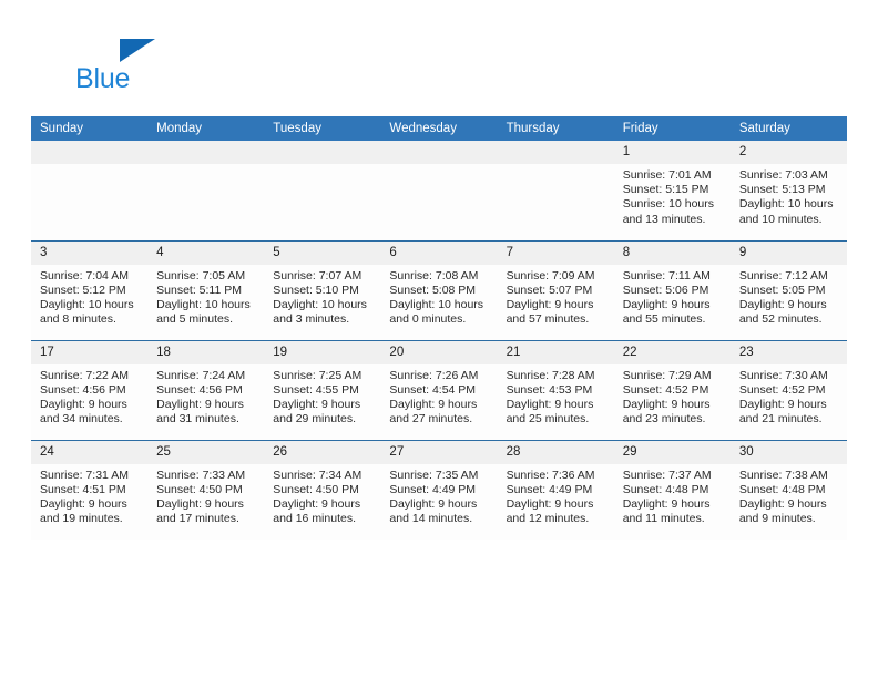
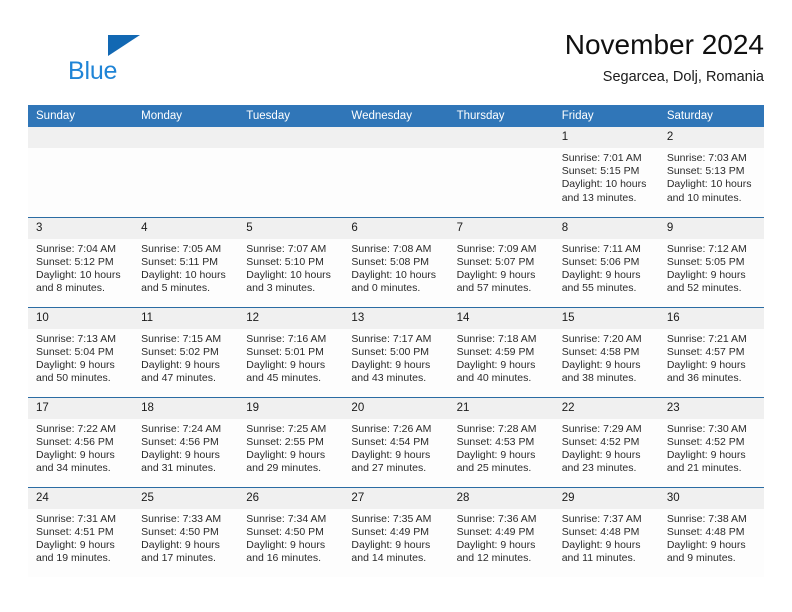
  Blue
+ November 2024
+ Segarcea, Dolj, Romania
  Sunday	Monday	Tuesday	Wednesday	Thursday	Friday	Saturday
- 					1Sunrise: 7:01 AMSunset: 5:15 PMSunrise: 10 hours and 13 minutes.	2Sunrise: 7:03 AMSunset: 5:13 PMDaylight: 10 hours and 10 minutes.
+ 					1Sunrise: 7:01 AMSunset: 5:15 PMDaylight: 10 hours and 13 minutes.	2Sunrise: 7:03 AMSunset: 5:13 PMDaylight: 10 hours and 10 minutes.
  3Sunrise: 7:04 AMSunset: 5:12 PMDaylight: 10 hours and 8 minutes.	4Sunrise: 7:05 AMSunset: 5:11 PMDaylight: 10 hours and 5 minutes.	5Sunrise: 7:07 AMSunset: 5:10 PMDaylight: 10 hours and 3 minutes.	6Sunrise: 7:08 AMSunset: 5:08 PMDaylight: 10 hours and 0 minutes.	7Sunrise: 7:09 AMSunset: 5:07 PMDaylight: 9 hours and 57 minutes.	8Sunrise: 7:11 AMSunset: 5:06 PMDaylight: 9 hours and 55 minutes.	9Sunrise: 7:12 AMSunset: 5:05 PMDaylight: 9 hours and 52 minutes.
+ 10Sunrise: 7:13 AMSunset: 5:04 PMDaylight: 9 hours and 50 minutes.	11Sunrise: 7:15 AMSunset: 5:02 PMDaylight: 9 hours and 47 minutes.	12Sunrise: 7:16 AMSunset: 5:01 PMDaylight: 9 hours and 45 minutes.	13Sunrise: 7:17 AMSunset: 5:00 PMDaylight: 9 hours and 43 minutes.	14Sunrise: 7:18 AMSunset: 4:59 PMDaylight: 9 hours and 40 minutes.	15Sunrise: 7:20 AMSunset: 4:58 PMDaylight: 9 hours and 38 minutes.	16Sunrise: 7:21 AMSunset: 4:57 PMDaylight: 9 hours and 36 minutes.
- 17Sunrise: 7:22 AMSunset: 4:56 PMDaylight: 9 hours and 34 minutes.	18Sunrise: 7:24 AMSunset: 4:56 PMDaylight: 9 hours and 31 minutes.	19Sunrise: 7:25 AMSunset: 4:55 PMDaylight: 9 hours and 29 minutes.	20Sunrise: 7:26 AMSunset: 4:54 PMDaylight: 9 hours and 27 minutes.	21Sunrise: 7:28 AMSunset: 4:53 PMDaylight: 9 hours and 25 minutes.	22Sunrise: 7:29 AMSunset: 4:52 PMDaylight: 9 hours and 23 minutes.	23Sunrise: 7:30 AMSunset: 4:52 PMDaylight: 9 hours and 21 minutes.
+ 17Sunrise: 7:22 AMSunset: 4:56 PMDaylight: 9 hours and 34 minutes.	18Sunrise: 7:24 AMSunset: 4:56 PMDaylight: 9 hours and 31 minutes.	19Sunrise: 7:25 AMSunset: 2:55 PMDaylight: 9 hours and 29 minutes.	20Sunrise: 7:26 AMSunset: 4:54 PMDaylight: 9 hours and 27 minutes.	21Sunrise: 7:28 AMSunset: 4:53 PMDaylight: 9 hours and 25 minutes.	22Sunrise: 7:29 AMSunset: 4:52 PMDaylight: 9 hours and 23 minutes.	23Sunrise: 7:30 AMSunset: 4:52 PMDaylight: 9 hours and 21 minutes.
  24Sunrise: 7:31 AMSunset: 4:51 PMDaylight: 9 hours and 19 minutes.	25Sunrise: 7:33 AMSunset: 4:50 PMDaylight: 9 hours and 17 minutes.	26Sunrise: 7:34 AMSunset: 4:50 PMDaylight: 9 hours and 16 minutes.	27Sunrise: 7:35 AMSunset: 4:49 PMDaylight: 9 hours and 14 minutes.	28Sunrise: 7:36 AMSunset: 4:49 PMDaylight: 9 hours and 12 minutes.	29Sunrise: 7:37 AMSunset: 4:48 PMDaylight: 9 hours and 11 minutes.	30Sunrise: 7:38 AMSunset: 4:48 PMDaylight: 9 hours and 9 minutes.
